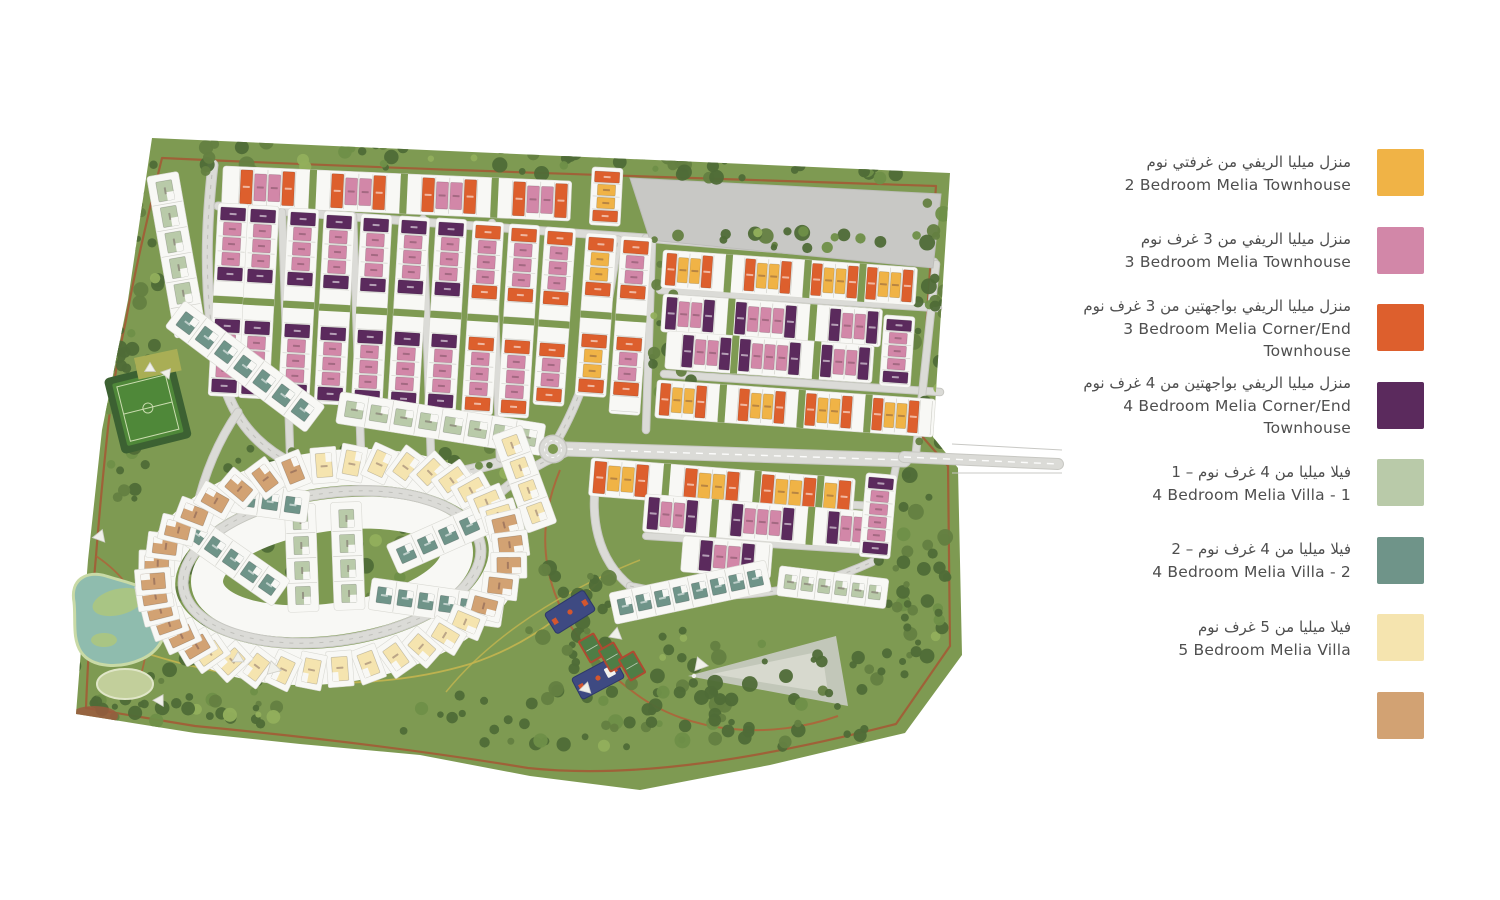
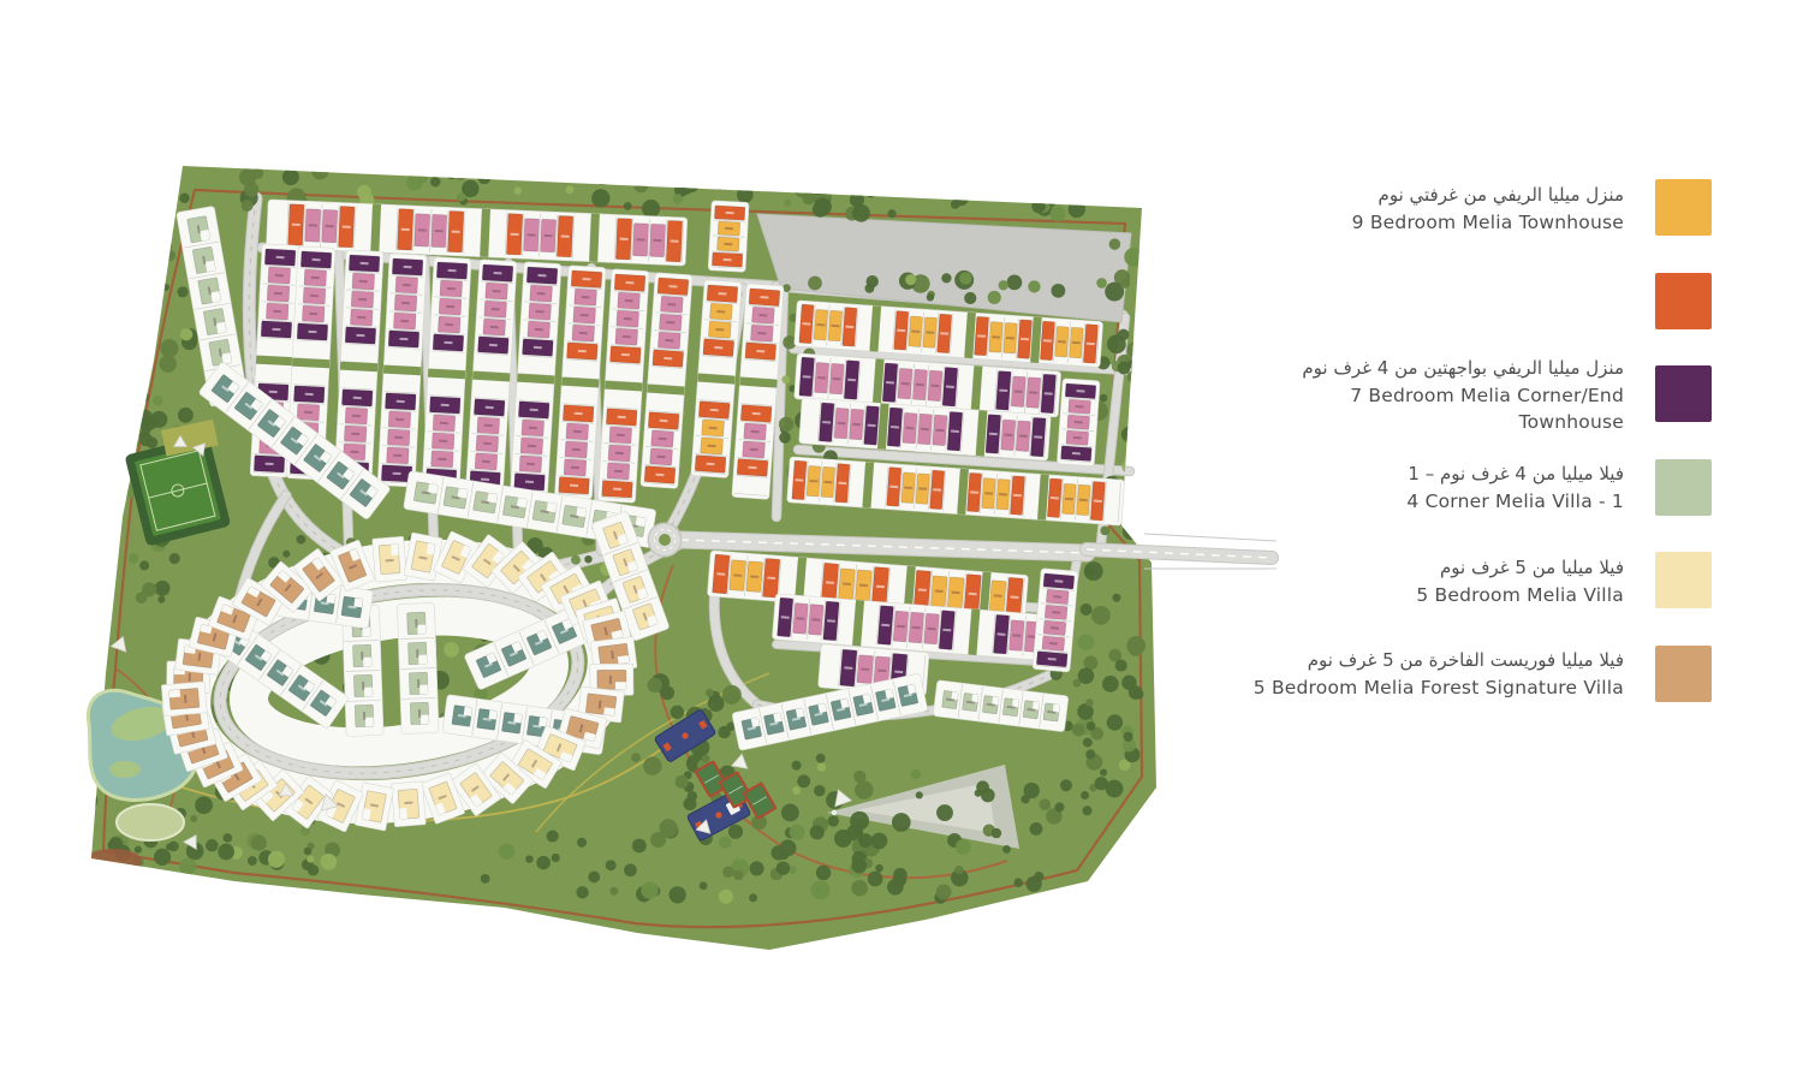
  منزل ميليا الريفي من غرفتي نوم
- 2 Bedroom Melia Townhouse
+ 9 Bedroom Melia Townhouse
- منزل ميليا الريفي من 3 غرف نوم
- 3 Bedroom Melia Townhouse
- منزل ميليا الريفي بواجهتين من 3 غرف نوم
- 3 Bedroom Melia Corner/End Townhouse
  منزل ميليا الريفي بواجهتين من 4 غرف نوم
- 4 Bedroom Melia Corner/End Townhouse
+ 7 Bedroom Melia Corner/End Townhouse
  فيلا ميليا من 4 غرف نوم – 1
- 4 Bedroom Melia Villa - 1
+ 4 Corner Melia Villa - 1
- فيلا ميليا من 4 غرف نوم – 2
- 4 Bedroom Melia Villa - 2
  فيلا ميليا من 5 غرف نوم
  5 Bedroom Melia Villa
+ فيلا ميليا فوريست الفاخرة من 5 غرف نوم
+ 5 Bedroom Melia Forest Signature Villa
